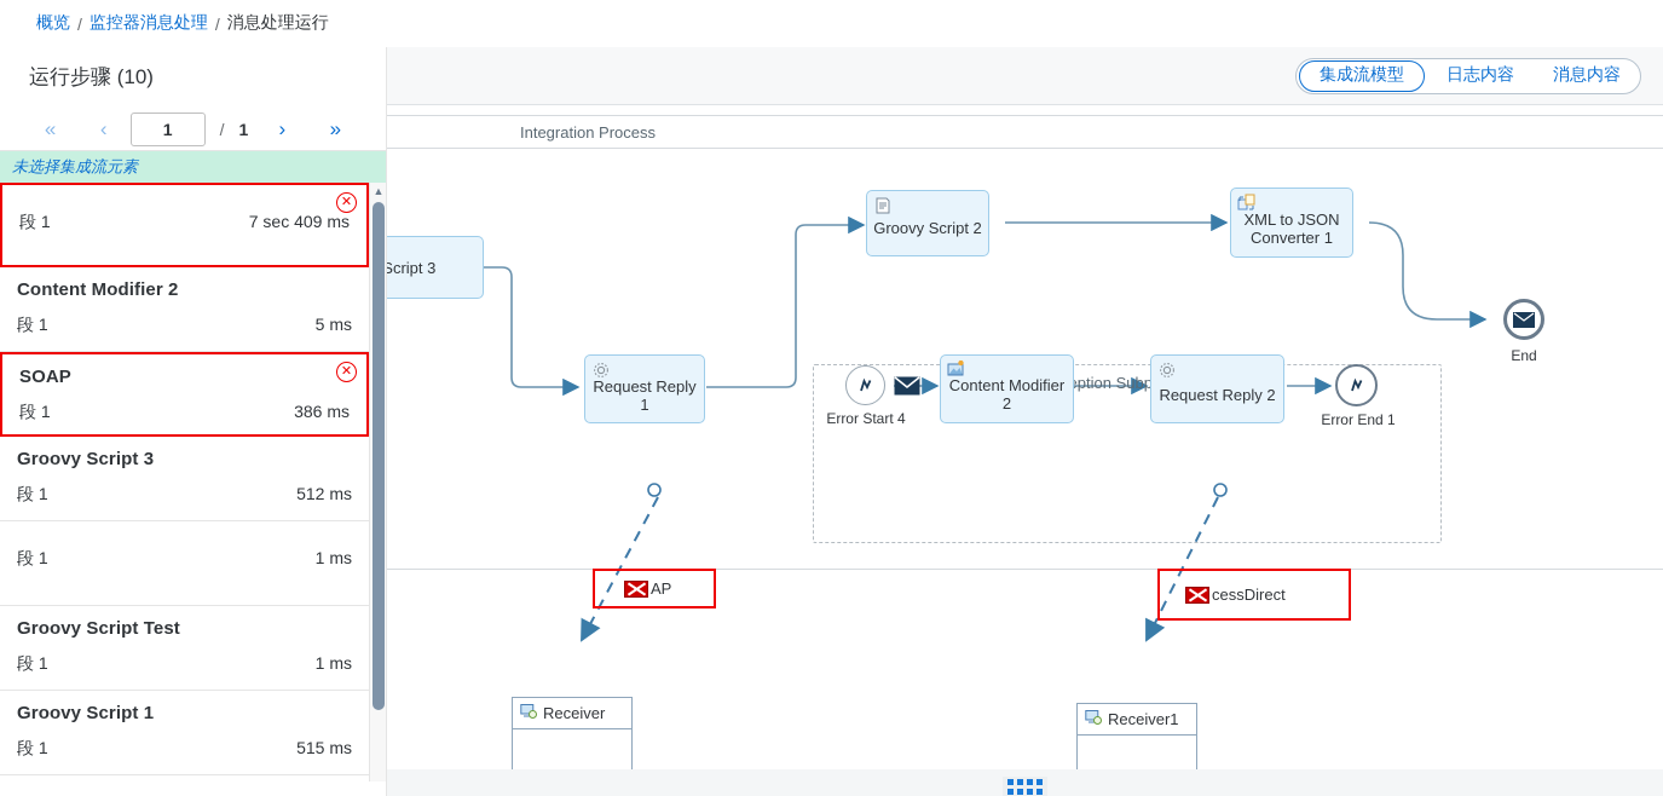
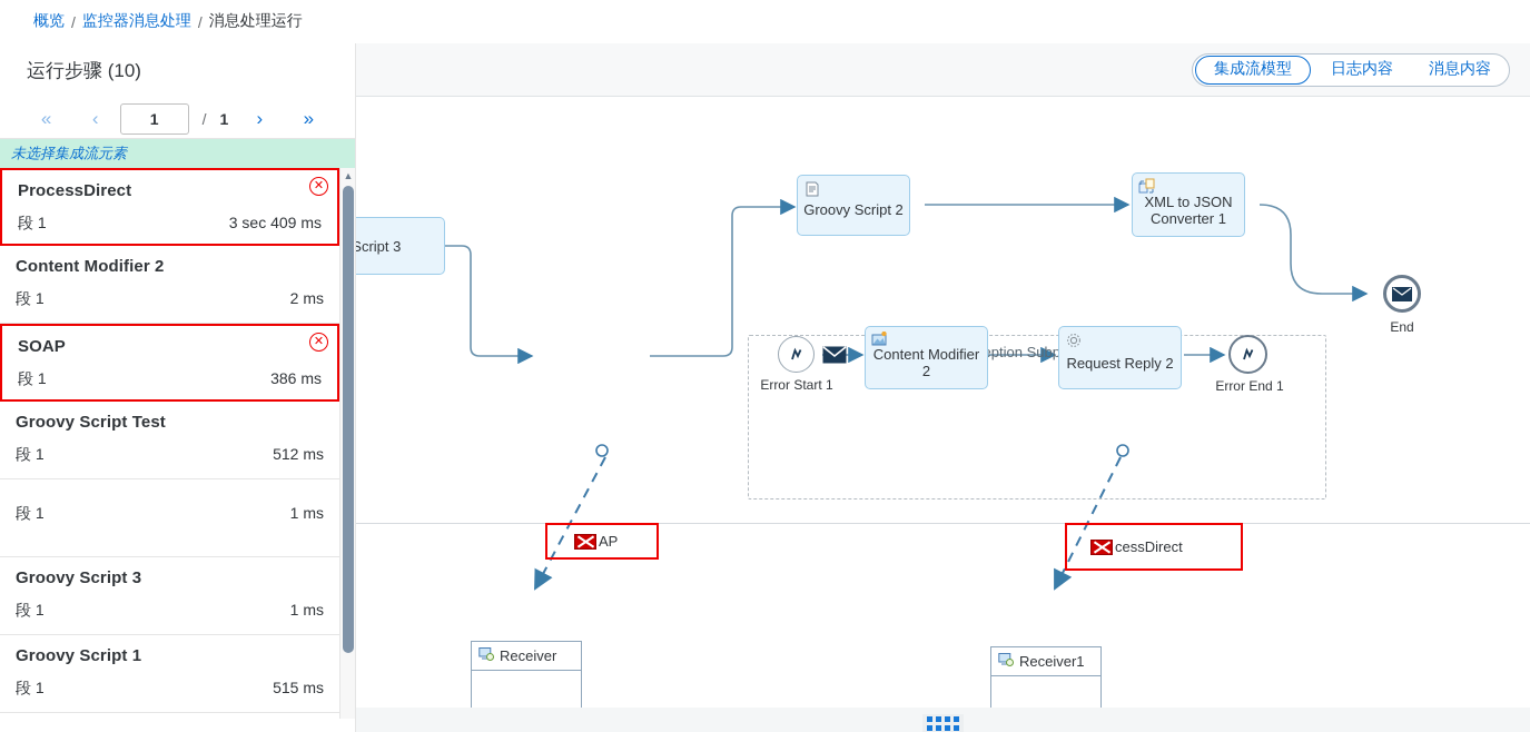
  概览
  /
  监控器消息处理
  /
  消息处理运行
  运行步骤 (10)
  «
  ‹
  1
  /
  1
  ›
  »
  未选择集成流元素
+ ProcessDirect
  段 1
- 7 sec 409 ms
+ 3 sec 409 ms
  ✕
  Content Modifier 2
  段 1
- 5 ms
+ 2 ms
  SOAP
  段 1
  386 ms
  ✕
- Groovy Script 3
+ Groovy Script Test
  段 1
  512 ms
  段 1
  1 ms
- Groovy Script Test
+ Groovy Script 3
  段 1
  1 ms
  Groovy Script 1
  段 1
  515 ms
  ▲
  集成流模型
  日志内容
  消息内容
- Integration Process
  Script 3
- Request Reply 1
  Groovy Script 2
  XML to JSON Converter 1
  End
- Error Start 4
+ Error Start 1
  Content Modifier 2
  Request Reply 2
  Error End 1
  AP
  cessDirect
  Receiver
  Receiver1
